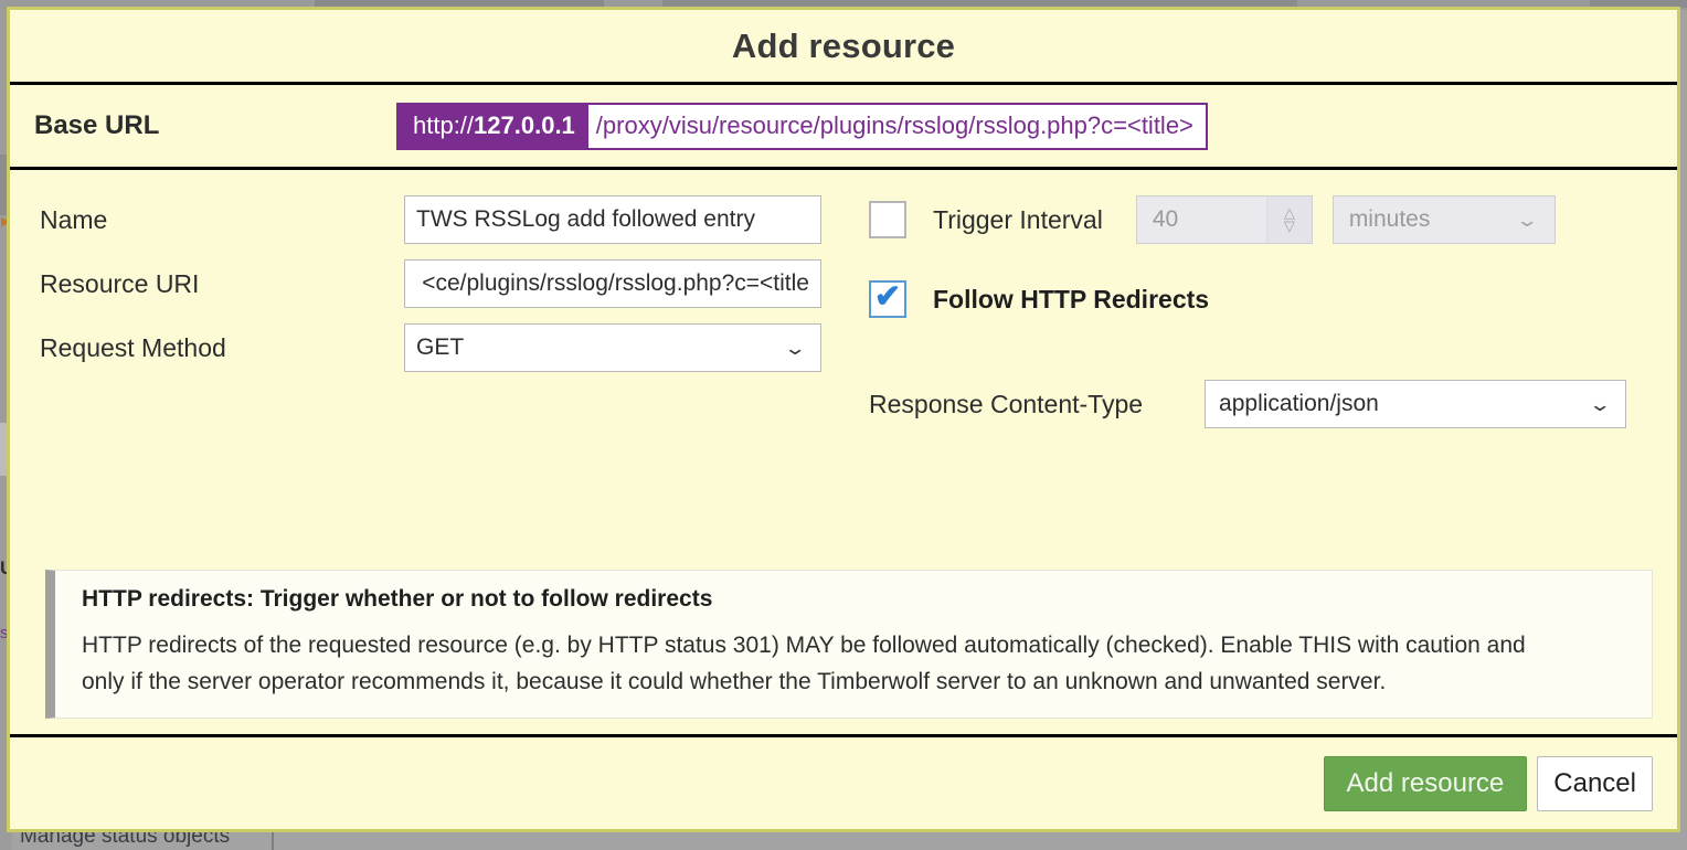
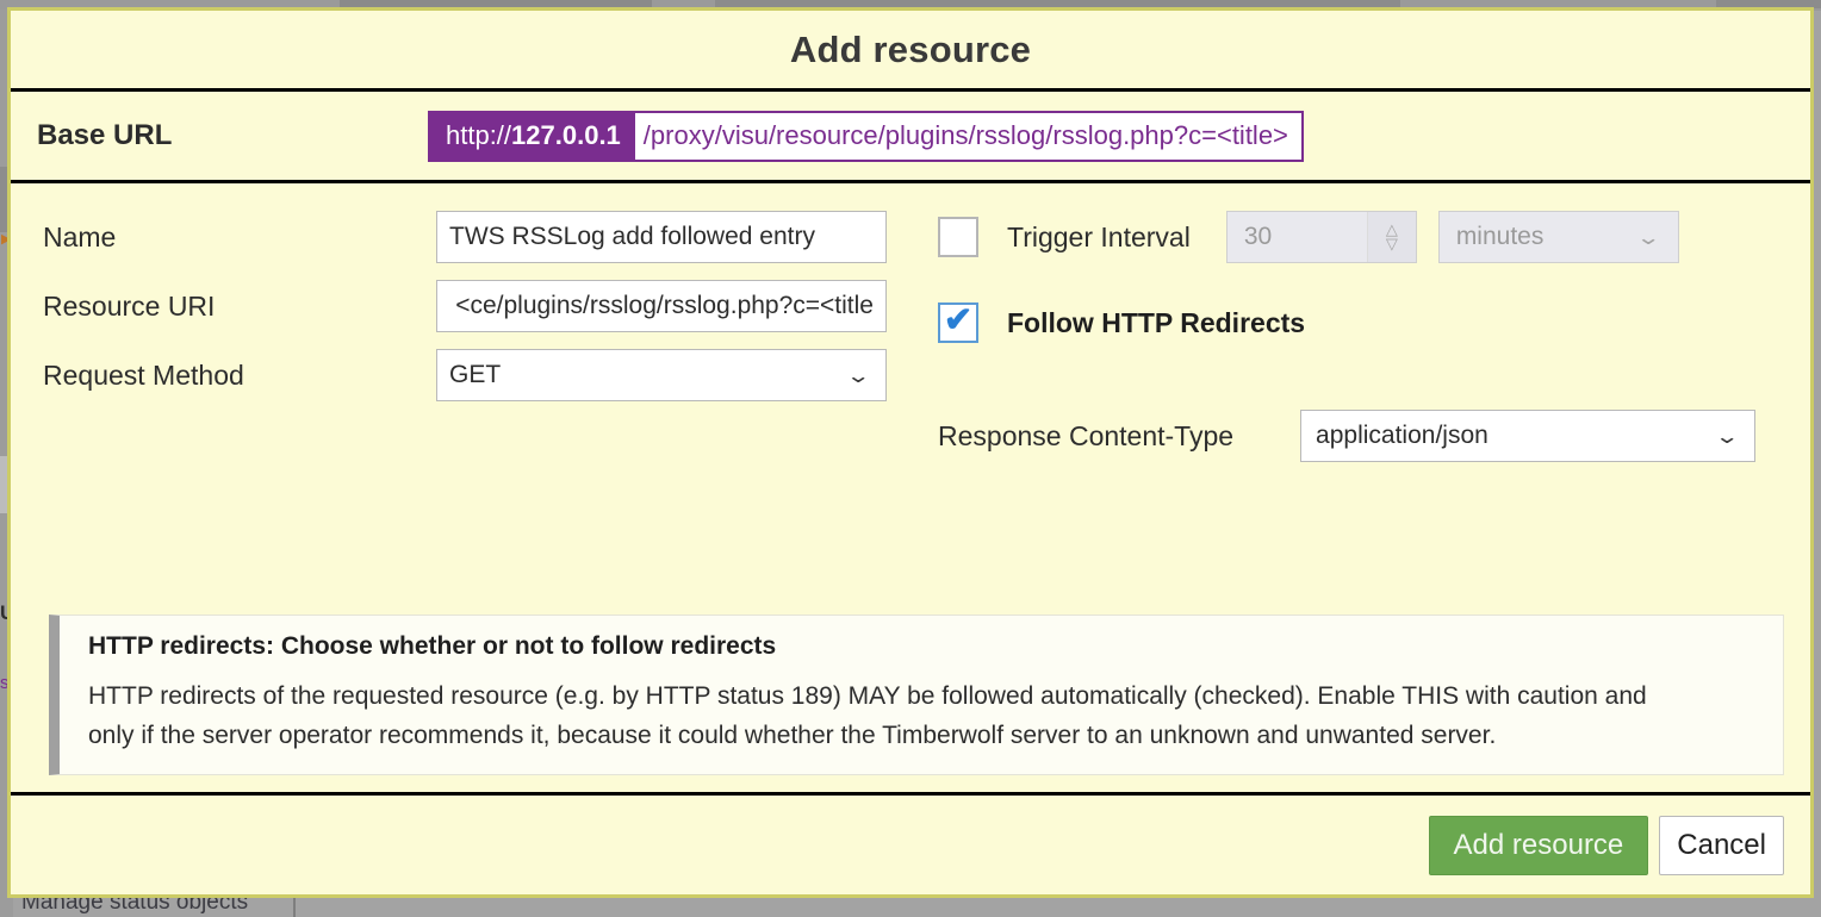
  s
  Manage status objects
  Add resource
  Base URL
  http://
  127.0.0.1
  /proxy/visu/resource/plugins/rsslog/rsslog.php?c=<title>
  Name
  TWS RSSLog add followed entry
  Resource URI
  ce/plugins/rsslog/rsslog.php?c=<title>
  Request Method
  GET
  ⌄
  Trigger Interval
- 40
+ 30
  △
  ▽
  minutes
  ⌄
  ✔
  Follow HTTP Redirects
  Response Content-Type
  application/json
  ⌄
- HTTP redirects: Trigger whether or not to follow redirects
+ HTTP redirects: Choose whether or not to follow redirects
- HTTP redirects of the requested resource (e.g. by HTTP status 301) MAY be followed automatically (checked). Enable THIS with caution and
+ HTTP redirects of the requested resource (e.g. by HTTP status 189) MAY be followed automatically (checked). Enable THIS with caution and
  only if the server operator recommends it, because it could whether the Timberwolf server to an unknown and unwanted server.
  Add resource
  Cancel
